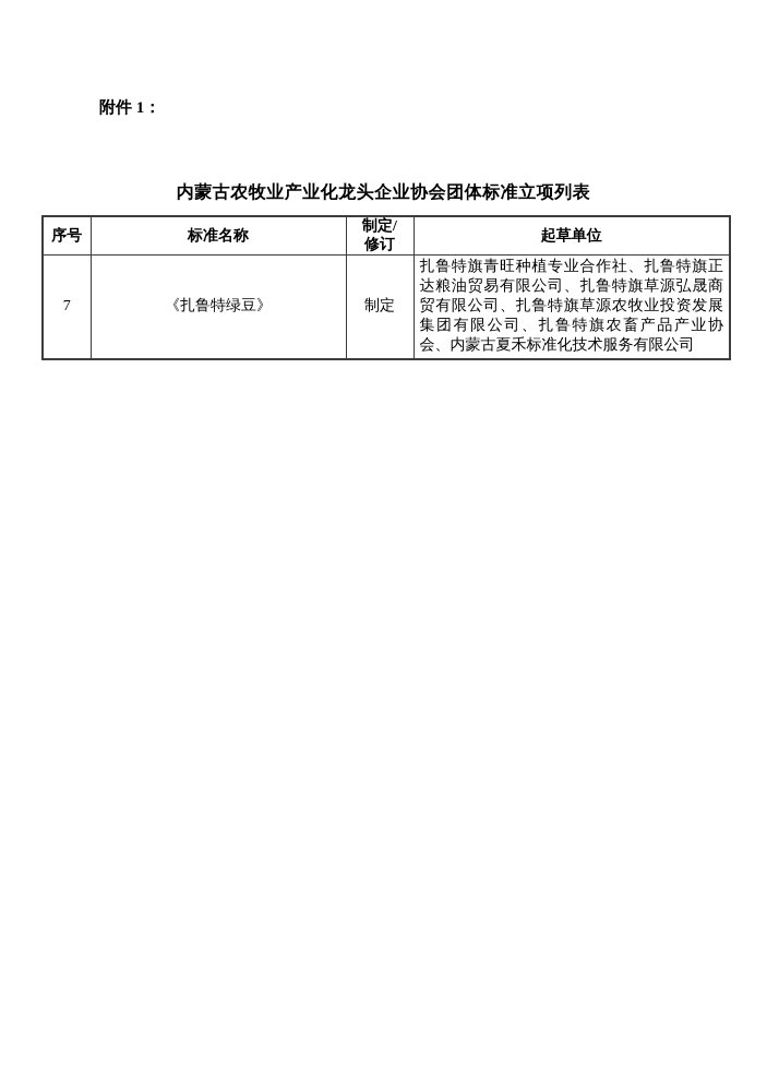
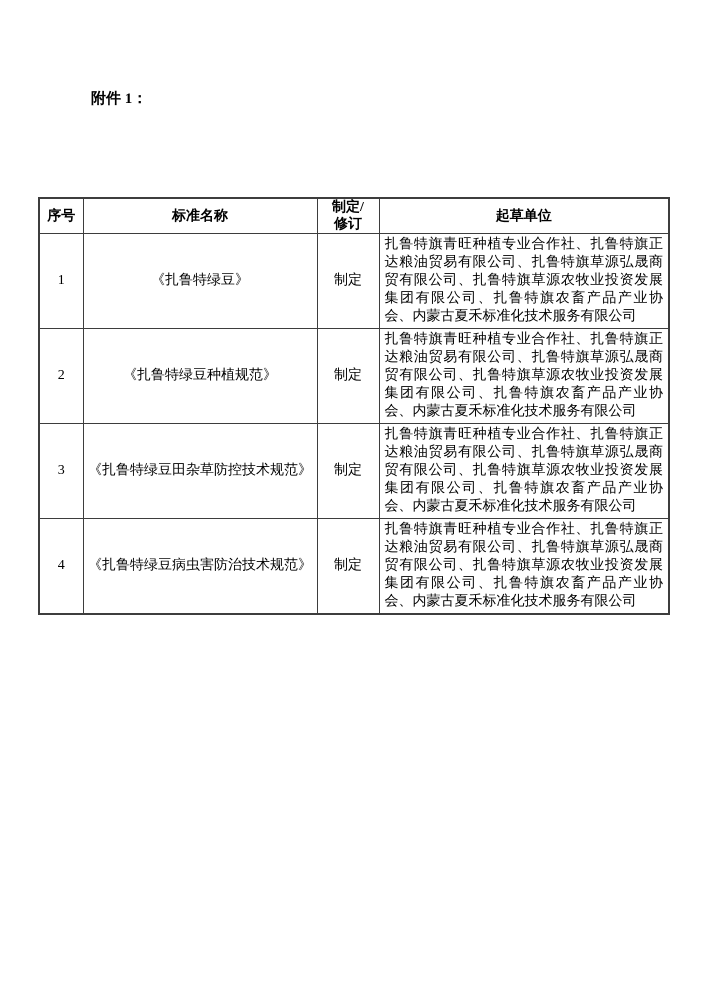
  附件 1：
- 内蒙古农牧业产业化龙头企业协会团体标准立项列表
  序号	标准名称	制定/ 修订	起草单位
- 7	《扎鲁特绿豆》	制定	扎鲁特旗青旺种植专业合作社、扎鲁特旗正达粮油贸易有限公司、扎鲁特旗草源弘晟商贸有限公司、扎鲁特旗草源农牧业投资发展集团有限公司、扎鲁特旗农畜产品产业协会、内蒙古夏禾标准化技术服务有限公司
+ 1	《扎鲁特绿豆》	制定	扎鲁特旗青旺种植专业合作社、扎鲁特旗正达粮油贸易有限公司、扎鲁特旗草源弘晟商贸有限公司、扎鲁特旗草源农牧业投资发展集团有限公司、扎鲁特旗农畜产品产业协会、内蒙古夏禾标准化技术服务有限公司
+ 2	《扎鲁特绿豆种植规范》	制定	扎鲁特旗青旺种植专业合作社、扎鲁特旗正达粮油贸易有限公司、扎鲁特旗草源弘晟商贸有限公司、扎鲁特旗草源农牧业投资发展集团有限公司、扎鲁特旗农畜产品产业协会、内蒙古夏禾标准化技术服务有限公司
+ 3	《扎鲁特绿豆田杂草防控技术规范》	制定	扎鲁特旗青旺种植专业合作社、扎鲁特旗正达粮油贸易有限公司、扎鲁特旗草源弘晟商贸有限公司、扎鲁特旗草源农牧业投资发展集团有限公司、扎鲁特旗农畜产品产业协会、内蒙古夏禾标准化技术服务有限公司
+ 4	《扎鲁特绿豆病虫害防治技术规范》	制定	扎鲁特旗青旺种植专业合作社、扎鲁特旗正达粮油贸易有限公司、扎鲁特旗草源弘晟商贸有限公司、扎鲁特旗草源农牧业投资发展集团有限公司、扎鲁特旗农畜产品产业协会、内蒙古夏禾标准化技术服务有限公司
